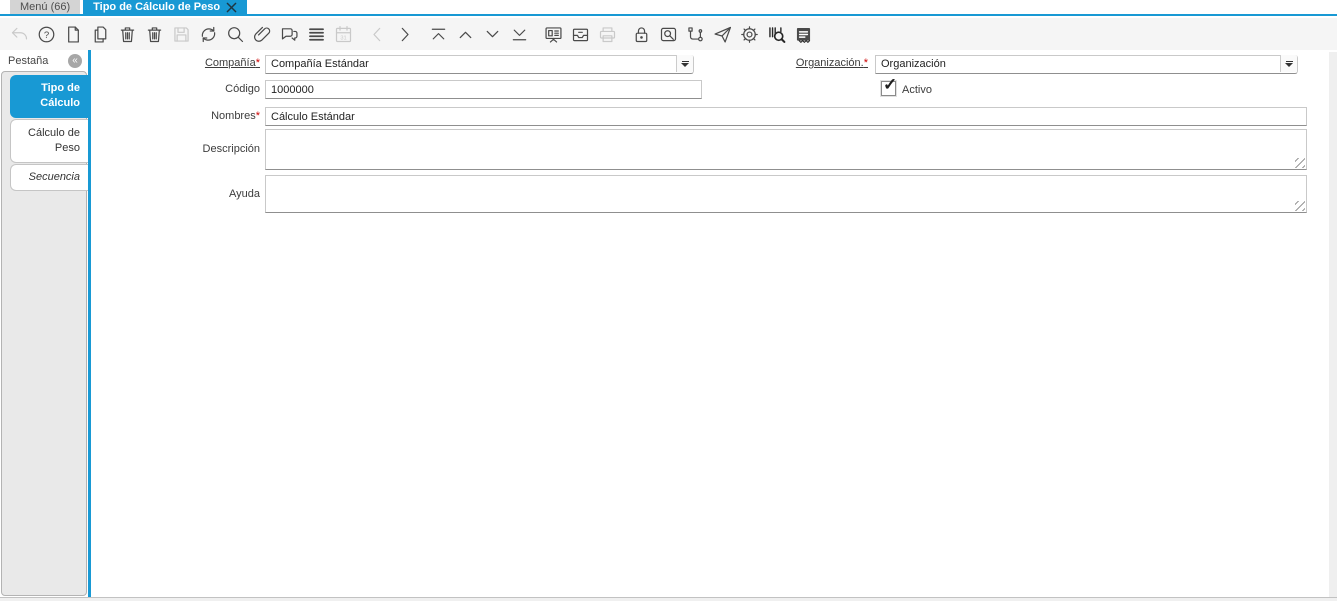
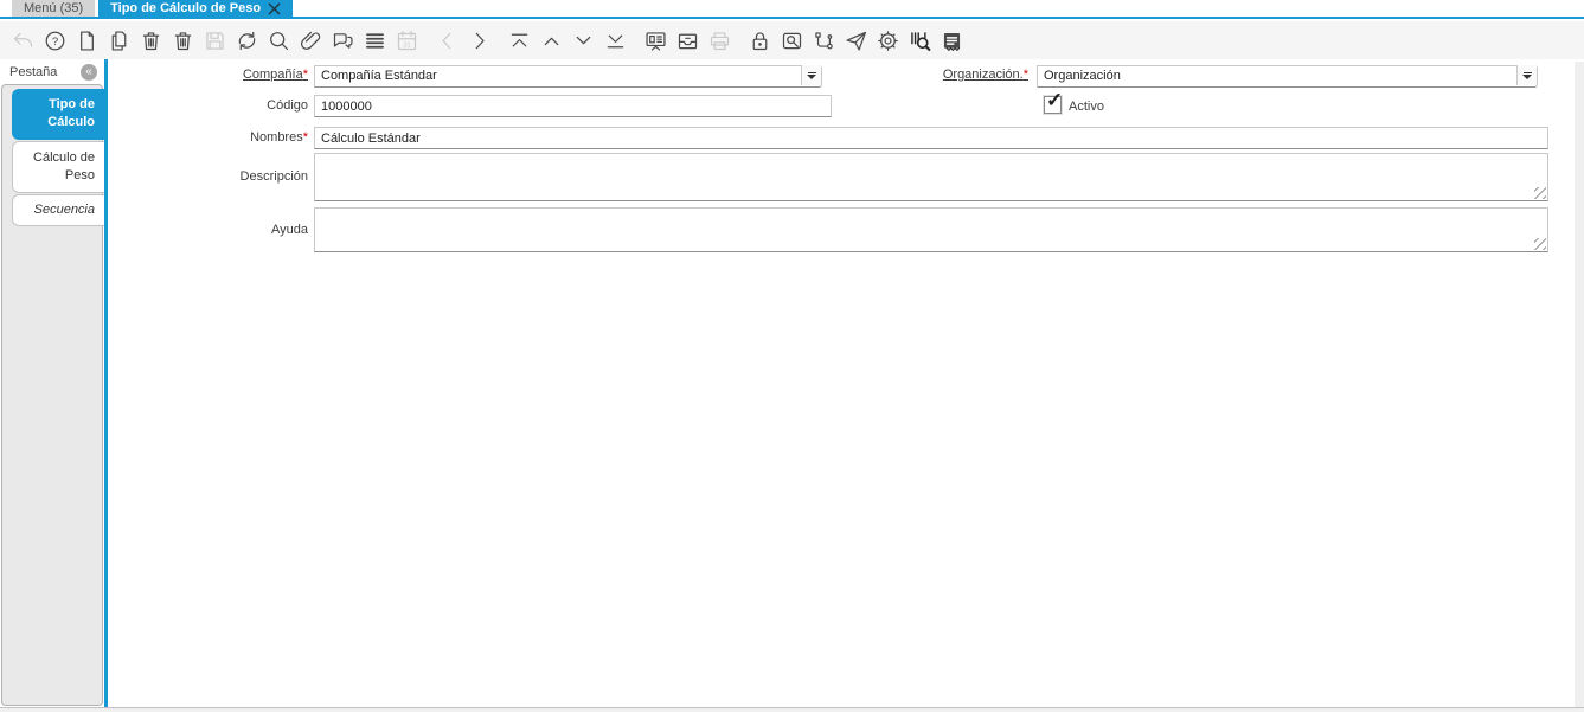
- Menú (66)
+ Menú (35)
  Tipo de Cálculo de Peso
  ?
  Pestaña
  «
  Tipo de Cálculo
  Cálculo de Peso
  Secuencia
  Compañía*
  Compañía Estándar
  Organización.*
  Organización
  Código
  1000000
  ✓
  Activo
  Nombres*
  Cálculo Estándar
  Descripción
  Ayuda
